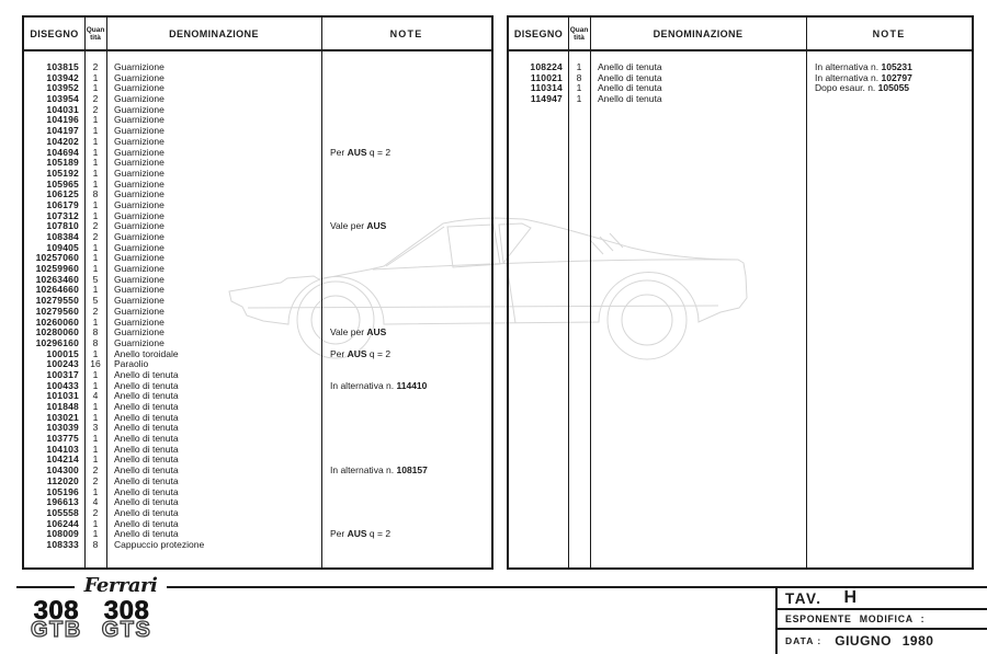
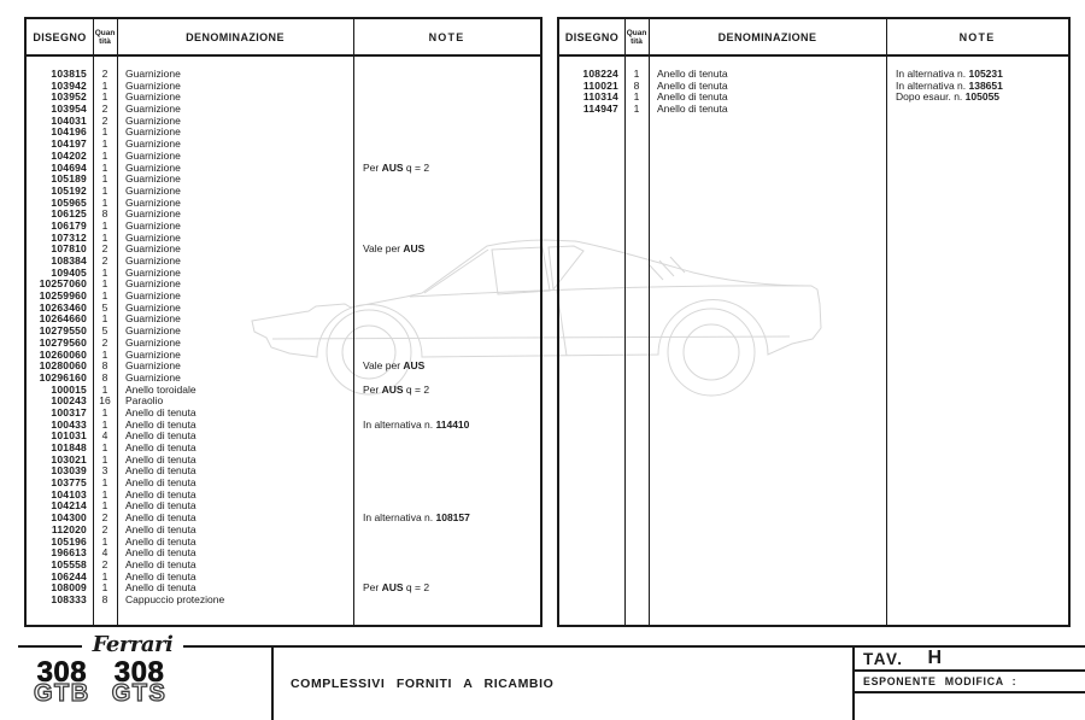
  DISEGNO
  DENOMINAZIONE
  NOTE
  103815
  2
  Guarnizione
  103942
  1
  Guarnizione
  103952
  1
  Guarnizione
  103954
  2
  Guarnizione
  104031
  2
  Guarnizione
  104196
  1
  Guarnizione
  104197
  1
  Guarnizione
  104202
  1
  Guarnizione
  104694
  1
  Guarnizione
  Per AUS q = 2
  105189
  1
  Guarnizione
  105192
  1
  Guarnizione
  105965
  1
  Guarnizione
  106125
  8
  Guarnizione
  106179
  1
  Guarnizione
  107312
  1
  Guarnizione
  107810
  2
  Guarnizione
  Vale per AUS
  108384
  2
  Guarnizione
  109405
  1
  Guarnizione
  10257060
  1
  Guarnizione
  10259960
  1
  Guarnizione
  10263460
  5
  Guarnizione
  10264660
  1
  Guarnizione
  10279550
  5
  Guarnizione
  10279560
  2
  Guarnizione
  10260060
  1
  Guarnizione
  10280060
  8
  Guarnizione
  Vale per AUS
  10296160
  8
  Guarnizione
  100015
  1
  Anello toroidale
  Per AUS q = 2
  100243
  16
  Paraolio
  100317
  1
  Anello di tenuta
  100433
  1
  Anello di tenuta
  In alternativa n. 114410
  101031
  4
  Anello di tenuta
  101848
  1
  Anello di tenuta
  103021
  1
  Anello di tenuta
  103039
  3
  Anello di tenuta
  103775
  1
  Anello di tenuta
  104103
  1
  Anello di tenuta
  104214
  1
  Anello di tenuta
  104300
  2
  Anello di tenuta
  In alternativa n. 108157
  112020
  2
  Anello di tenuta
  105196
  1
  Anello di tenuta
  196613
  4
  Anello di tenuta
  105558
  2
  Anello di tenuta
  106244
  1
  Anello di tenuta
  108009
  1
  Anello di tenuta
  Per AUS q = 2
  108333
  8
  Cappuccio protezione
  DISEGNO
  DENOMINAZIONE
  NOTE
  108224
  1
  Anello di tenuta
  In alternativa n. 105231
  110021
  8
  Anello di tenuta
- In alternativa n. 102797
+ In alternativa n. 138651
  110314
  1
  Anello di tenuta
  Dopo esaur. n. 105055
  114947
  1
  Anello di tenuta
  Ferrari
  308
  GTB
  308
  GTS
+ COMPLESSIVI FORNITI A RICAMBIO
  TAV.
  H
  ESPONENTE MODIFICA :
- DATA :
- GIUGNO 1980
